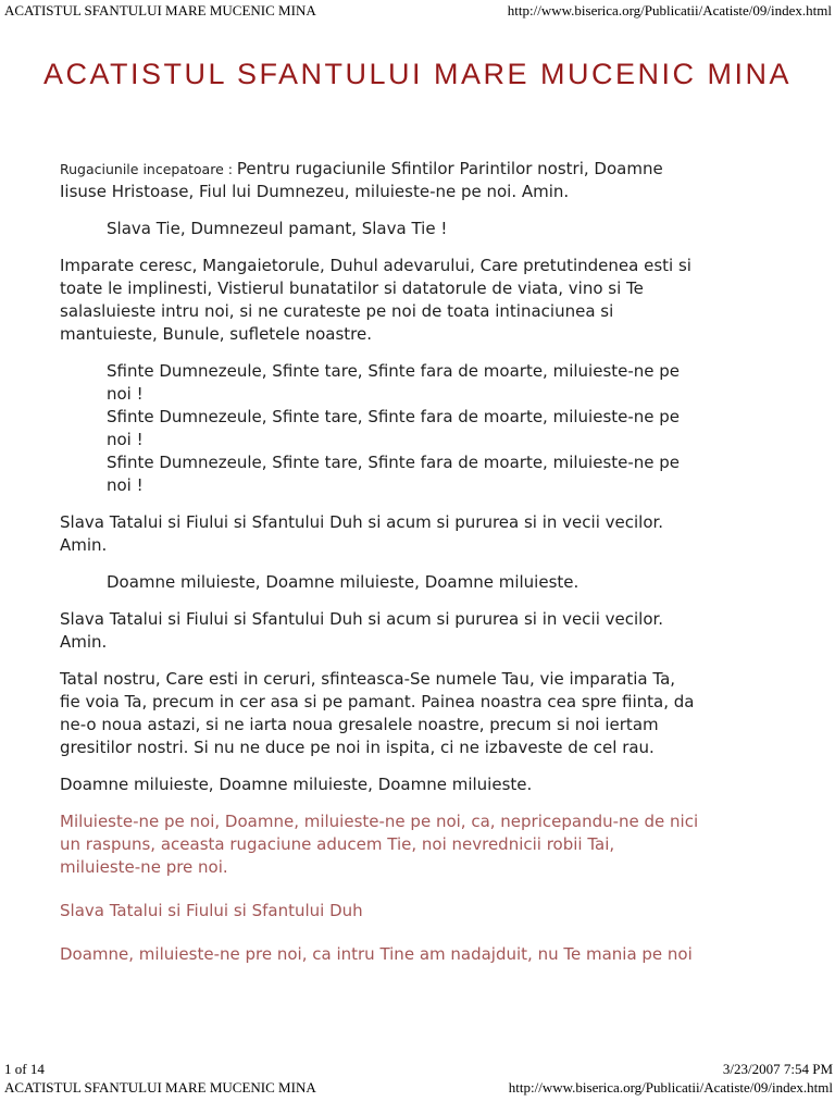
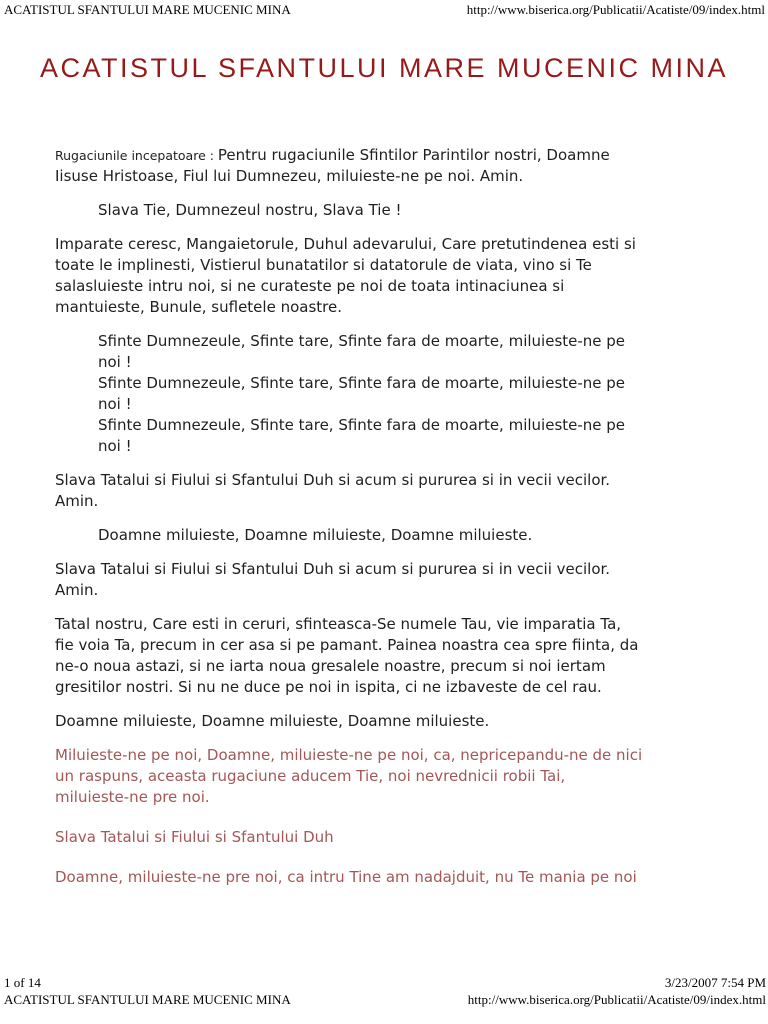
  ACATISTUL SFANTULUI MARE MUCENIC MINA
  http://www.biserica.org/Publicatii/Acatiste/09/index.html
  ACATISTUL SFANTULUI MARE MUCENIC MINA
  Rugaciunile incepatoare : Pentru rugaciunile Sfintilor Parintilor nostri, Doamne
  Iisuse Hristoase, Fiul lui Dumnezeu, miluieste-ne pe noi. Amin.
- Slava Tie, Dumnezeul pamant, Slava Tie !
+ Slava Tie, Dumnezeul nostru, Slava Tie !
  Imparate ceresc, Mangaietorule, Duhul adevarului, Care pretutindenea esti si
  toate le implinesti, Vistierul bunatatilor si datatorule de viata, vino si Te
  salasluieste intru noi, si ne curateste pe noi de toata intinaciunea si
  mantuieste, Bunule, sufletele noastre.
  Sfinte Dumnezeule, Sfinte tare, Sfinte fara de moarte, miluieste-ne pe
  noi !
  Sfinte Dumnezeule, Sfinte tare, Sfinte fara de moarte, miluieste-ne pe
  noi !
  Sfinte Dumnezeule, Sfinte tare, Sfinte fara de moarte, miluieste-ne pe
  noi !
  Slava Tatalui si Fiului si Sfantului Duh si acum si pururea si in vecii vecilor.
  Amin.
  Doamne miluieste, Doamne miluieste, Doamne miluieste.
  Slava Tatalui si Fiului si Sfantului Duh si acum si pururea si in vecii vecilor.
  Amin.
  Tatal nostru, Care esti in ceruri, sfinteasca-Se numele Tau, vie imparatia Ta,
  fie voia Ta, precum in cer asa si pe pamant. Painea noastra cea spre fiinta, da
  ne-o noua astazi, si ne iarta noua gresalele noastre, precum si noi iertam
  gresitilor nostri. Si nu ne duce pe noi in ispita, ci ne izbaveste de cel rau.
  Doamne miluieste, Doamne miluieste, Doamne miluieste.
  Miluieste-ne pe noi, Doamne, miluieste-ne pe noi, ca, nepricepandu-ne de nici
  un raspuns, aceasta rugaciune aducem Tie, noi nevrednicii robii Tai,
  miluieste-ne pre noi.
  Slava Tatalui si Fiului si Sfantului Duh
  Doamne, miluieste-ne pre noi, ca intru Tine am nadajduit, nu Te mania pe noi
  1 of 14
  3/23/2007 7:54 PM
  ACATISTUL SFANTULUI MARE MUCENIC MINA
  http://www.biserica.org/Publicatii/Acatiste/09/index.html
